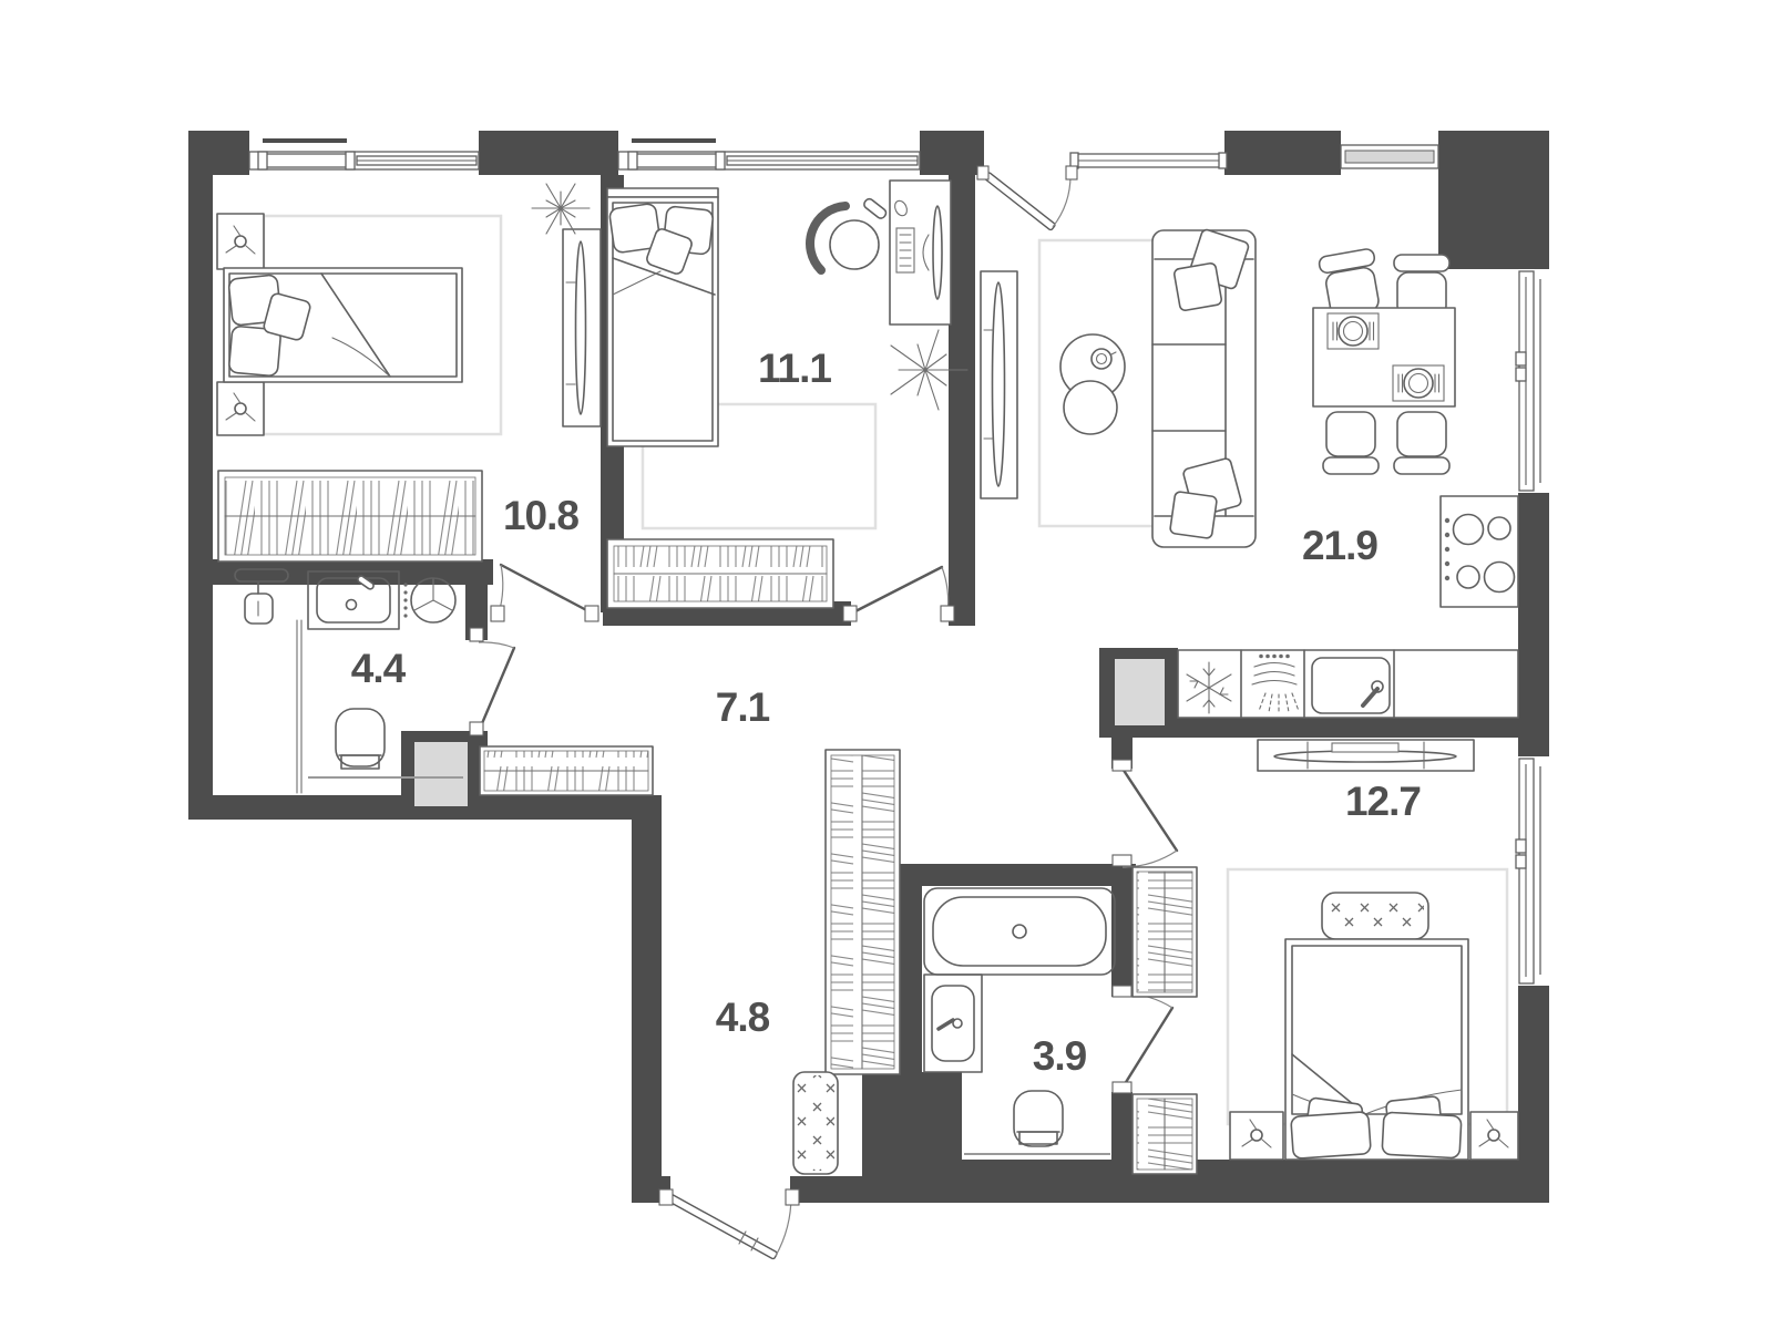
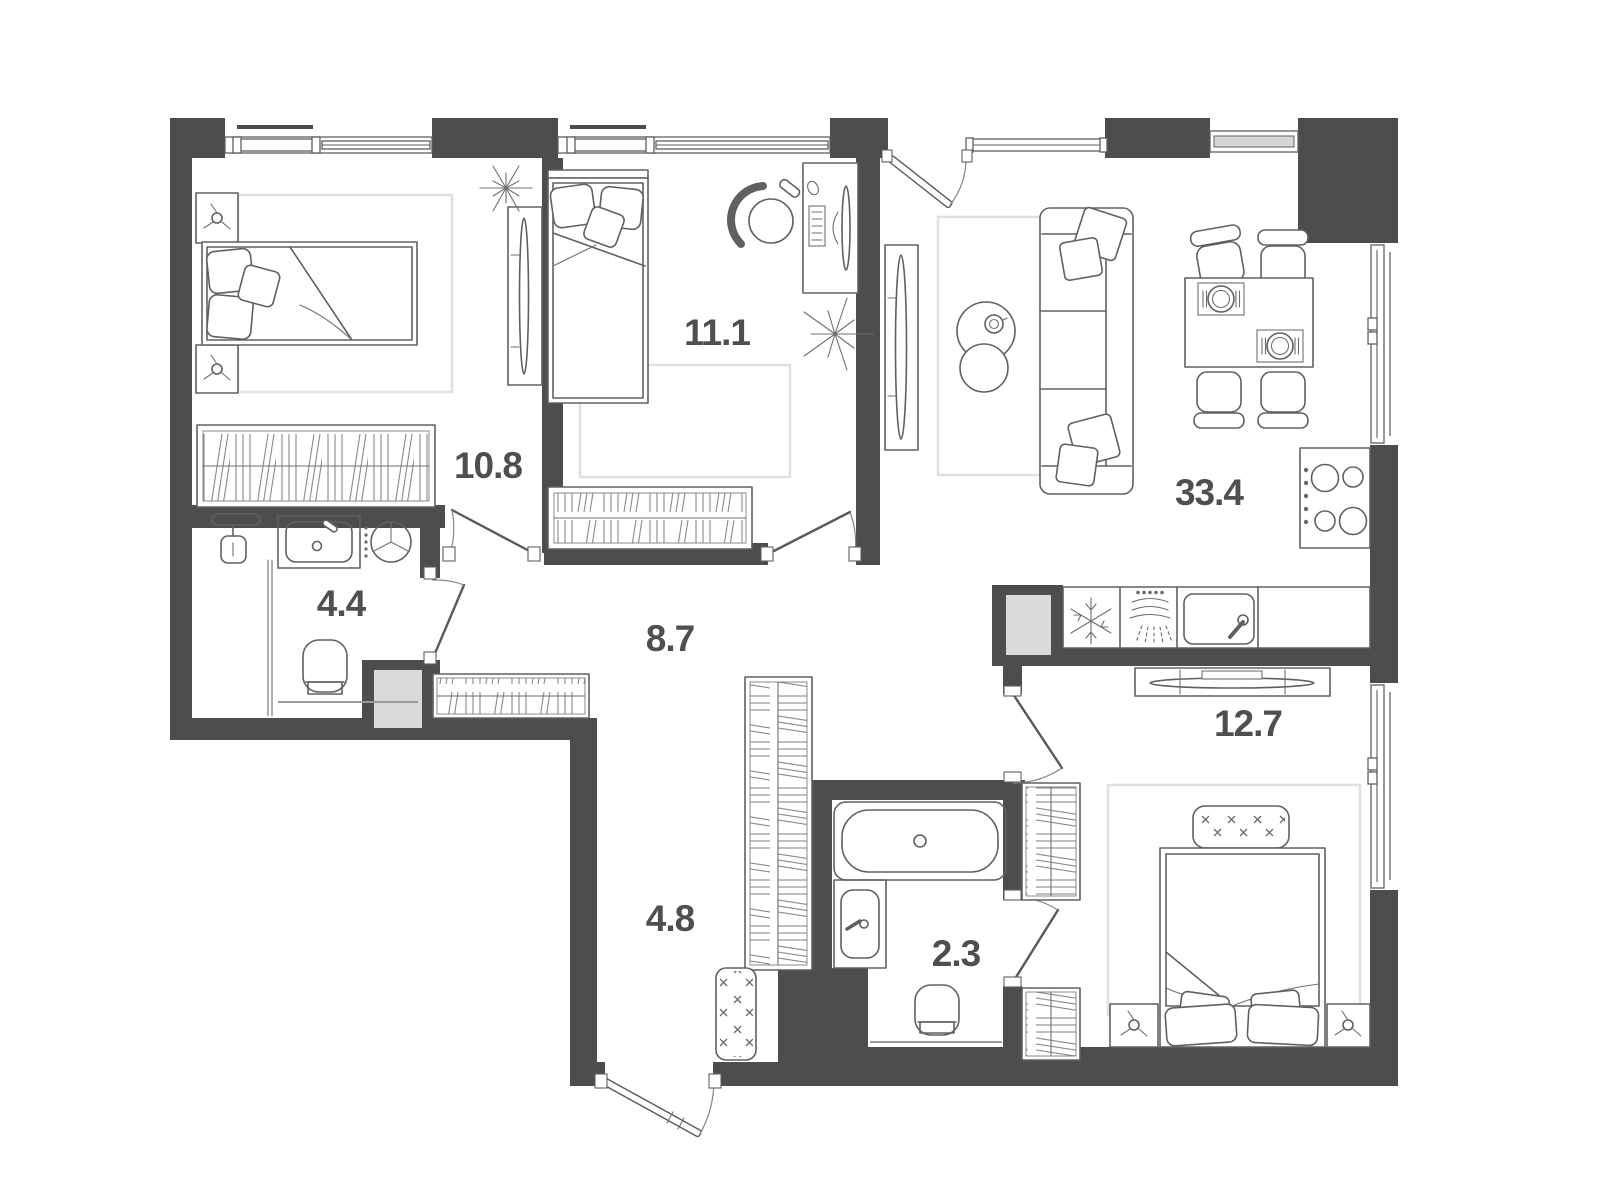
  10.8
  11.1
- 21.9
+ 33.4
  4.4
- 7.1
+ 8.7
  4.8
- 3.9
+ 2.3
  12.7
